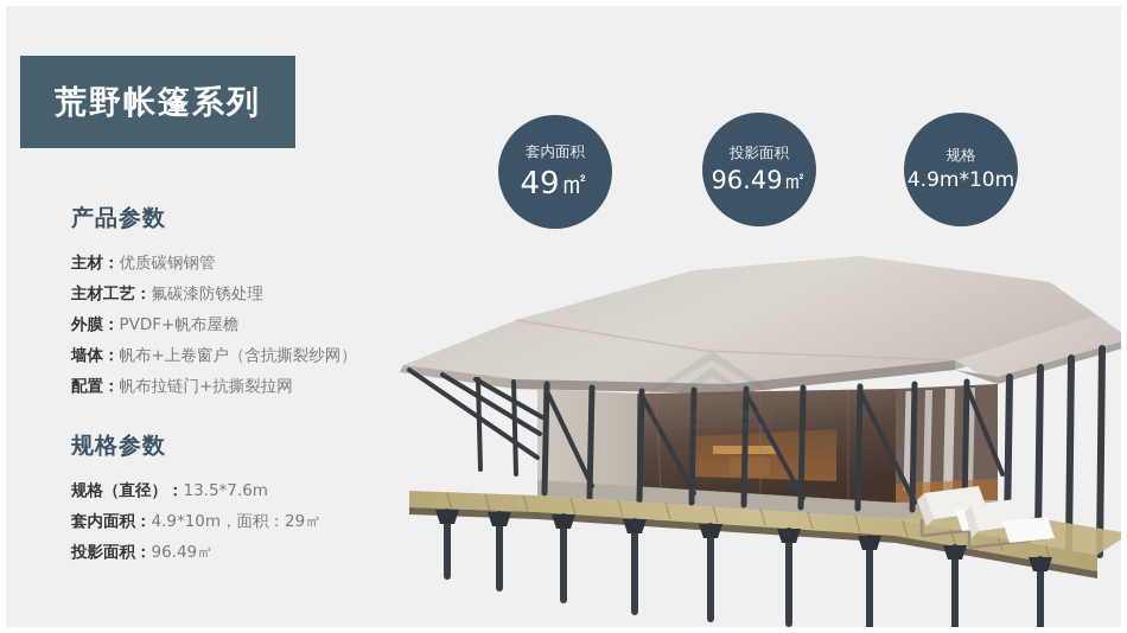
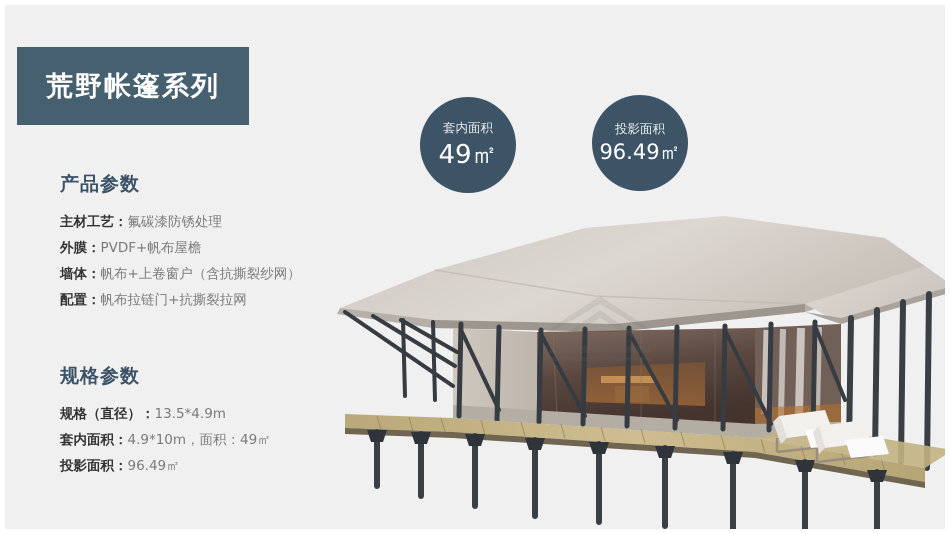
  荒野帐篷系列
  产品参数
- 主材：优质碳钢钢管
  主材工艺：氟碳漆防锈处理
  外膜：PVDF+帆布屋檐
  墙体：帆布+上卷窗户（含抗撕裂纱网）
  配置：帆布拉链门+抗撕裂拉网
  规格参数
- 规格（直径）：13.5*7.6m
+ 规格（直径）：13.5*4.9m
- 套内面积：4.9*10m，面积：29㎡
+ 套内面积：4.9*10m，面积：49㎡
  投影面积：96.49㎡
  套内面积
  49㎡
  投影面积
  96.49㎡
- 规格
- 4.9m*10m
